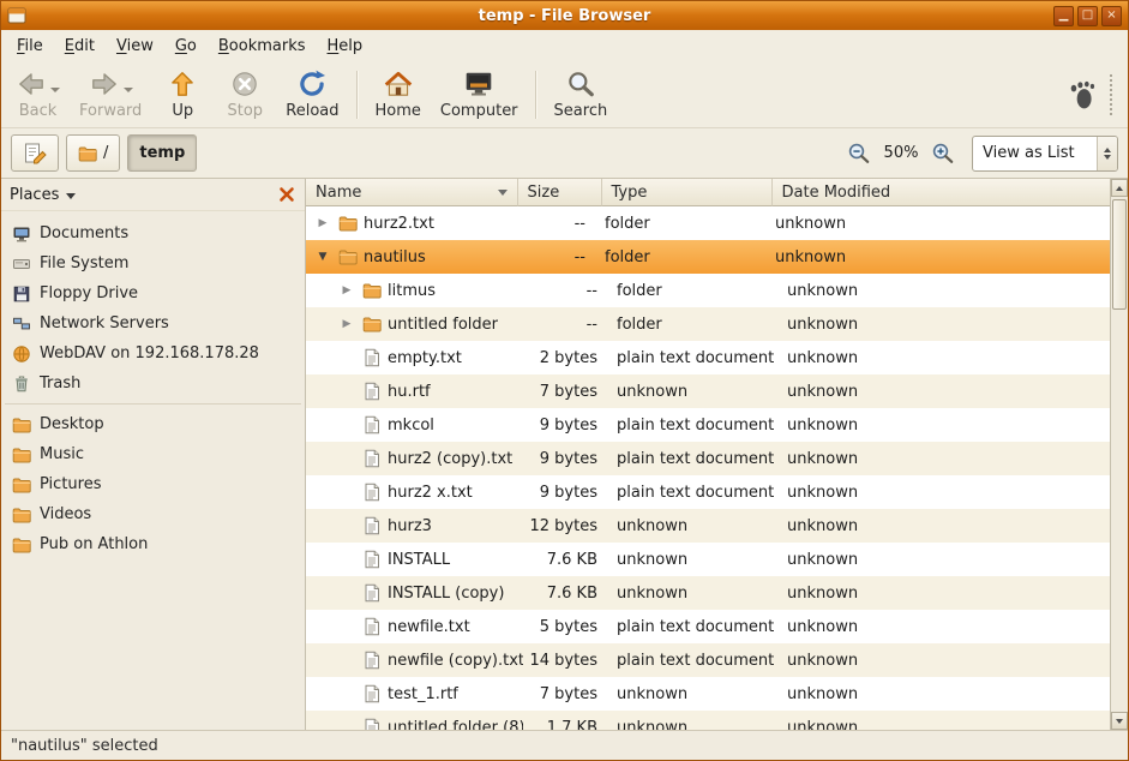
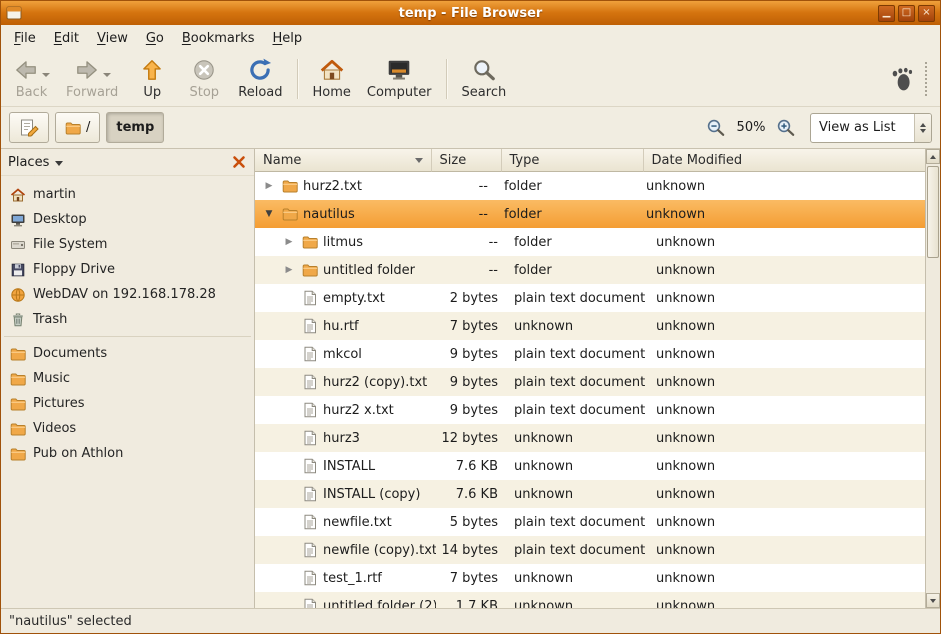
  temp - File Browser
  ▁
  □
  ×
  File
  Edit
  View
  Go
  Bookmarks
  Help
  Back
  Forward
  Up
  Stop
  Reload
  Home
  Computer
  Search
  /
  temp
  50%
  View as List
  Places
+ martin
- Documents
+ Desktop
  File System
  Floppy Drive
- Network Servers
  WebDAV on 192.168.178.28
  Trash
- Desktop
+ Documents
  Music
  Pictures
  Videos
  Pub on Athlon
  Name
  Size
  Type
  Date Modified
  ▶
  hurz2.txt
  --
  folder
  unknown
  ▼
  nautilus
  --
  folder
  unknown
  ▶
  litmus
  --
  folder
  unknown
  ▶
  untitled folder
  --
  folder
  unknown
  empty.txt
  2 bytes
  plain text document
  unknown
  hu.rtf
  7 bytes
  unknown
  unknown
  mkcol
  9 bytes
  plain text document
  unknown
  hurz2 (copy).txt
  9 bytes
  plain text document
  unknown
  hurz2 x.txt
  9 bytes
  plain text document
  unknown
  hurz3
  12 bytes
  unknown
  unknown
  INSTALL
  7.6 KB
  unknown
  unknown
  INSTALL (copy)
  7.6 KB
  unknown
  unknown
  newfile.txt
  5 bytes
  plain text document
  unknown
  newfile (copy).txt
  14 bytes
  plain text document
  unknown
  test_1.rtf
  7 bytes
  unknown
  unknown
- untitled folder (8)
+ untitled folder (2)
  1.7 KB
  unknown
  unknown
  "nautilus" selected
